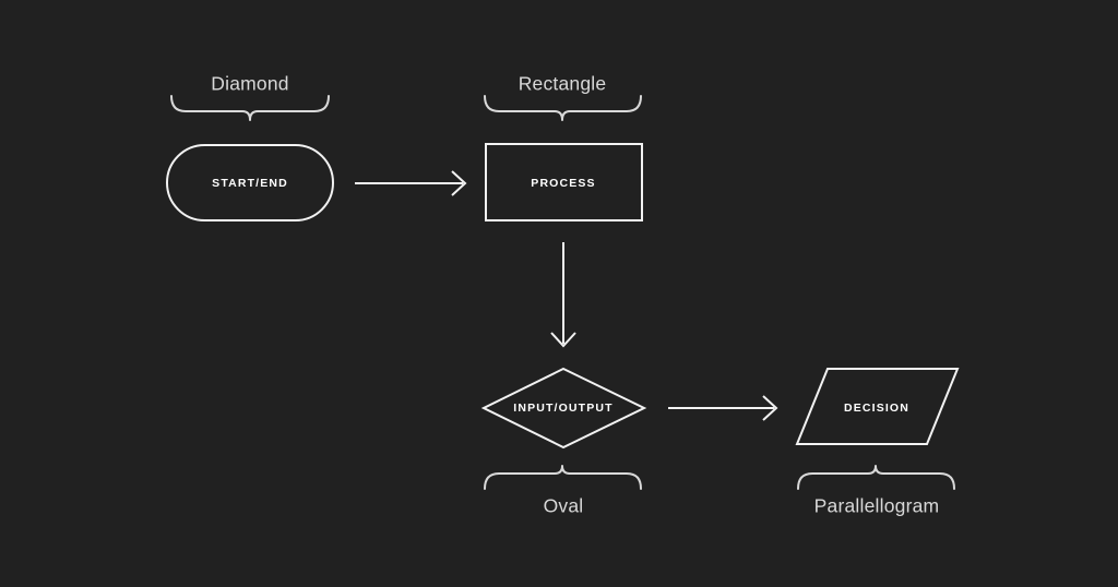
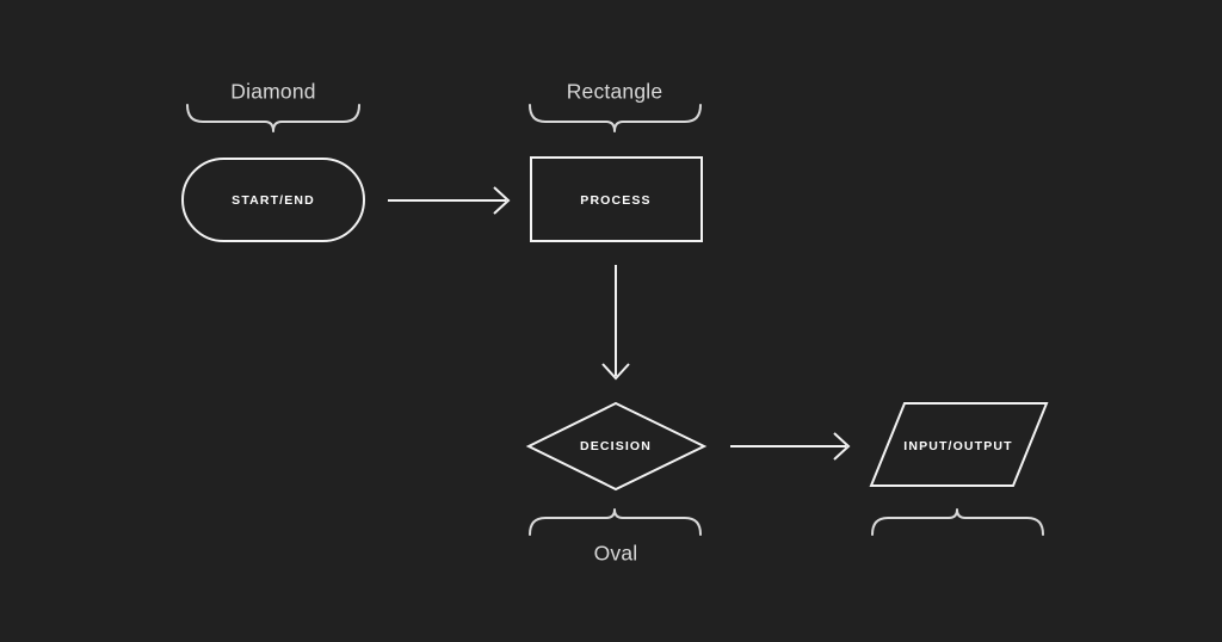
  Diamond
  START/END
  Rectangle
  PROCESS
- INPUT/OUTPUT
+ DECISION
  Oval
- DECISION
+ INPUT/OUTPUT
- Parallellogram
